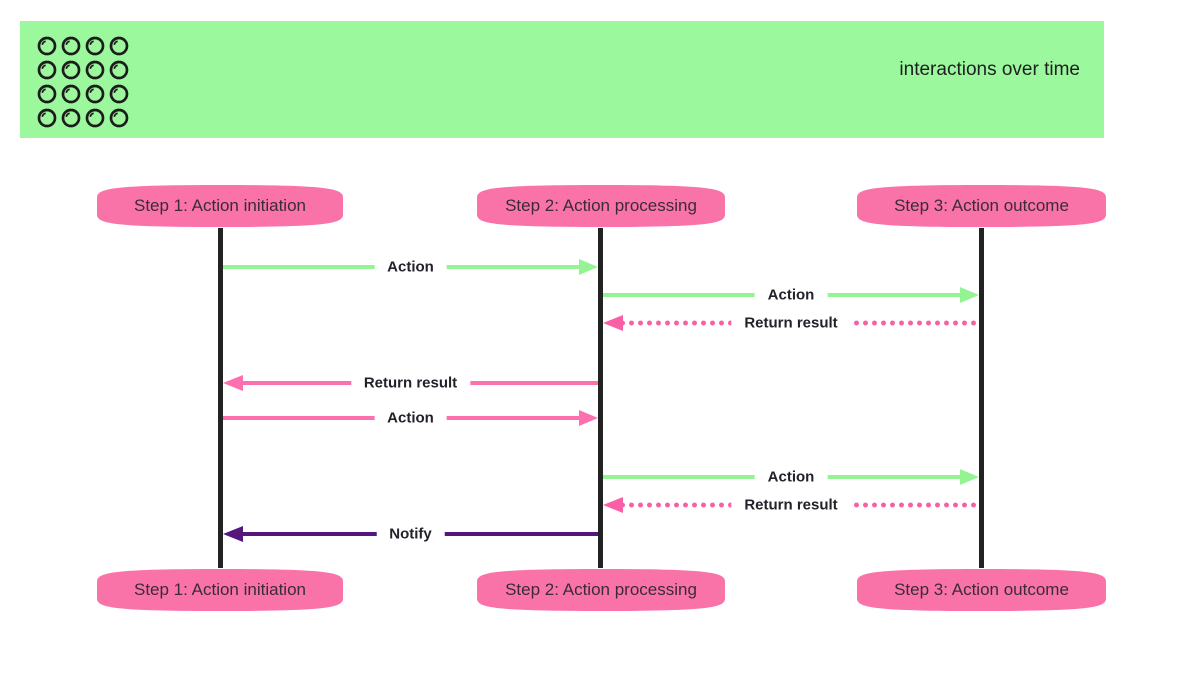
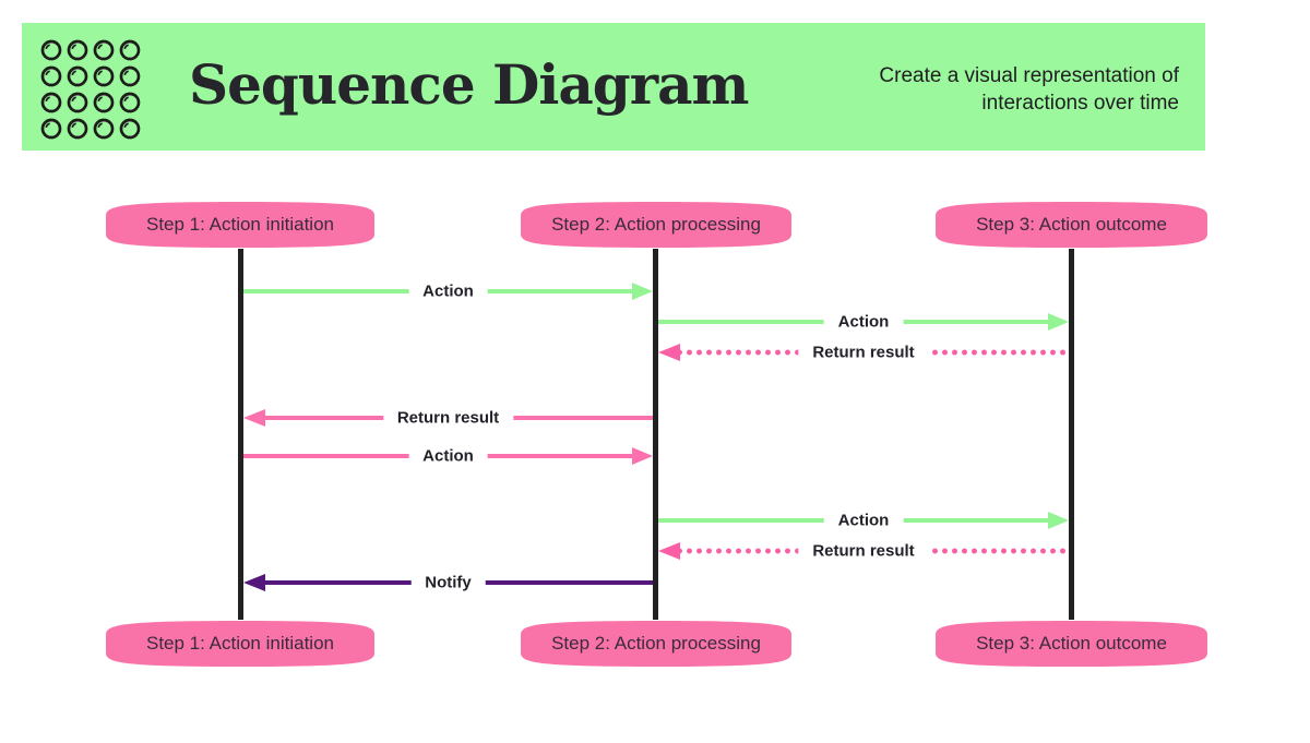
+ Sequence Diagram
+ Create a visual representation of
  interactions over time
  Step 1: Action initiation
  Step 2: Action processing
  Step 3: Action outcome
  Step 1: Action initiation
  Step 2: Action processing
  Step 3: Action outcome
  Action
  Action
  Return result
  Return result
  Action
  Action
  Return result
  Notify
